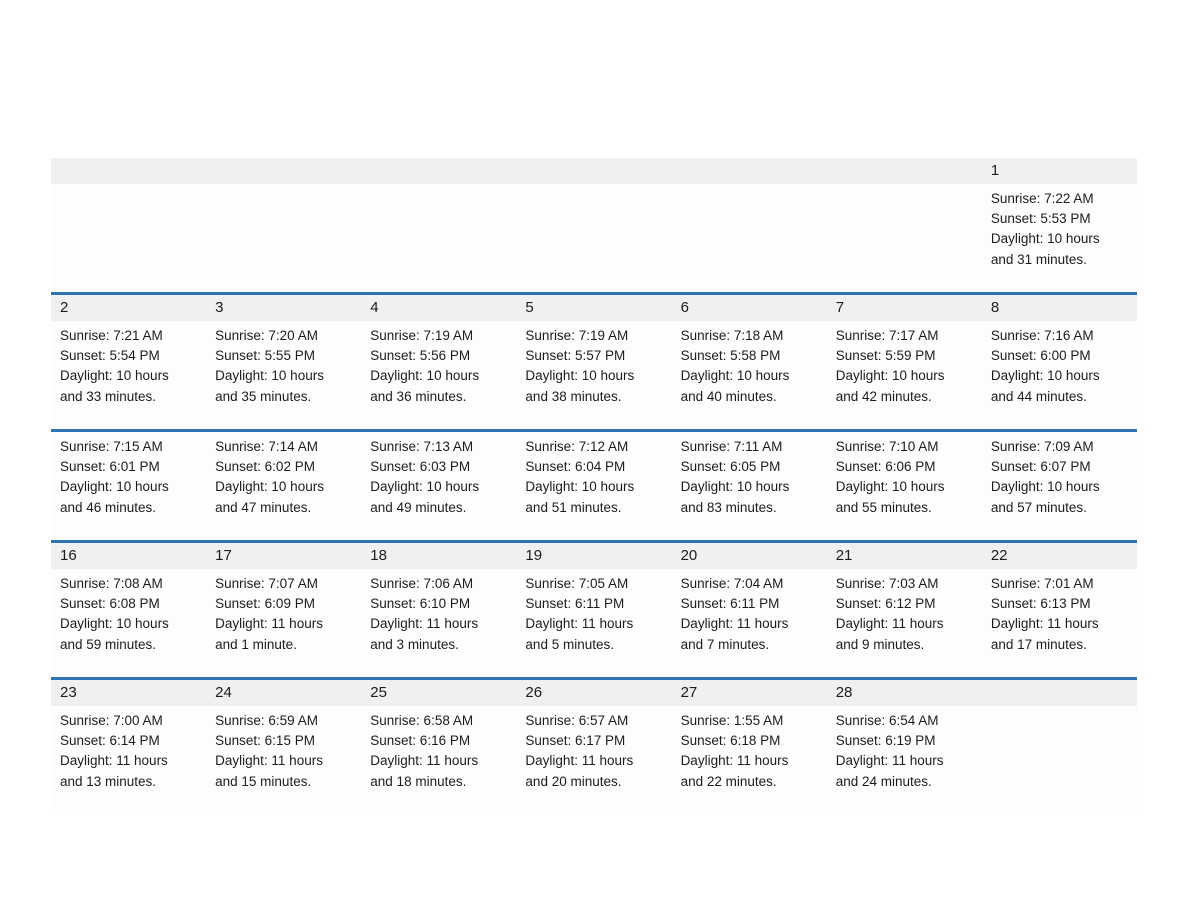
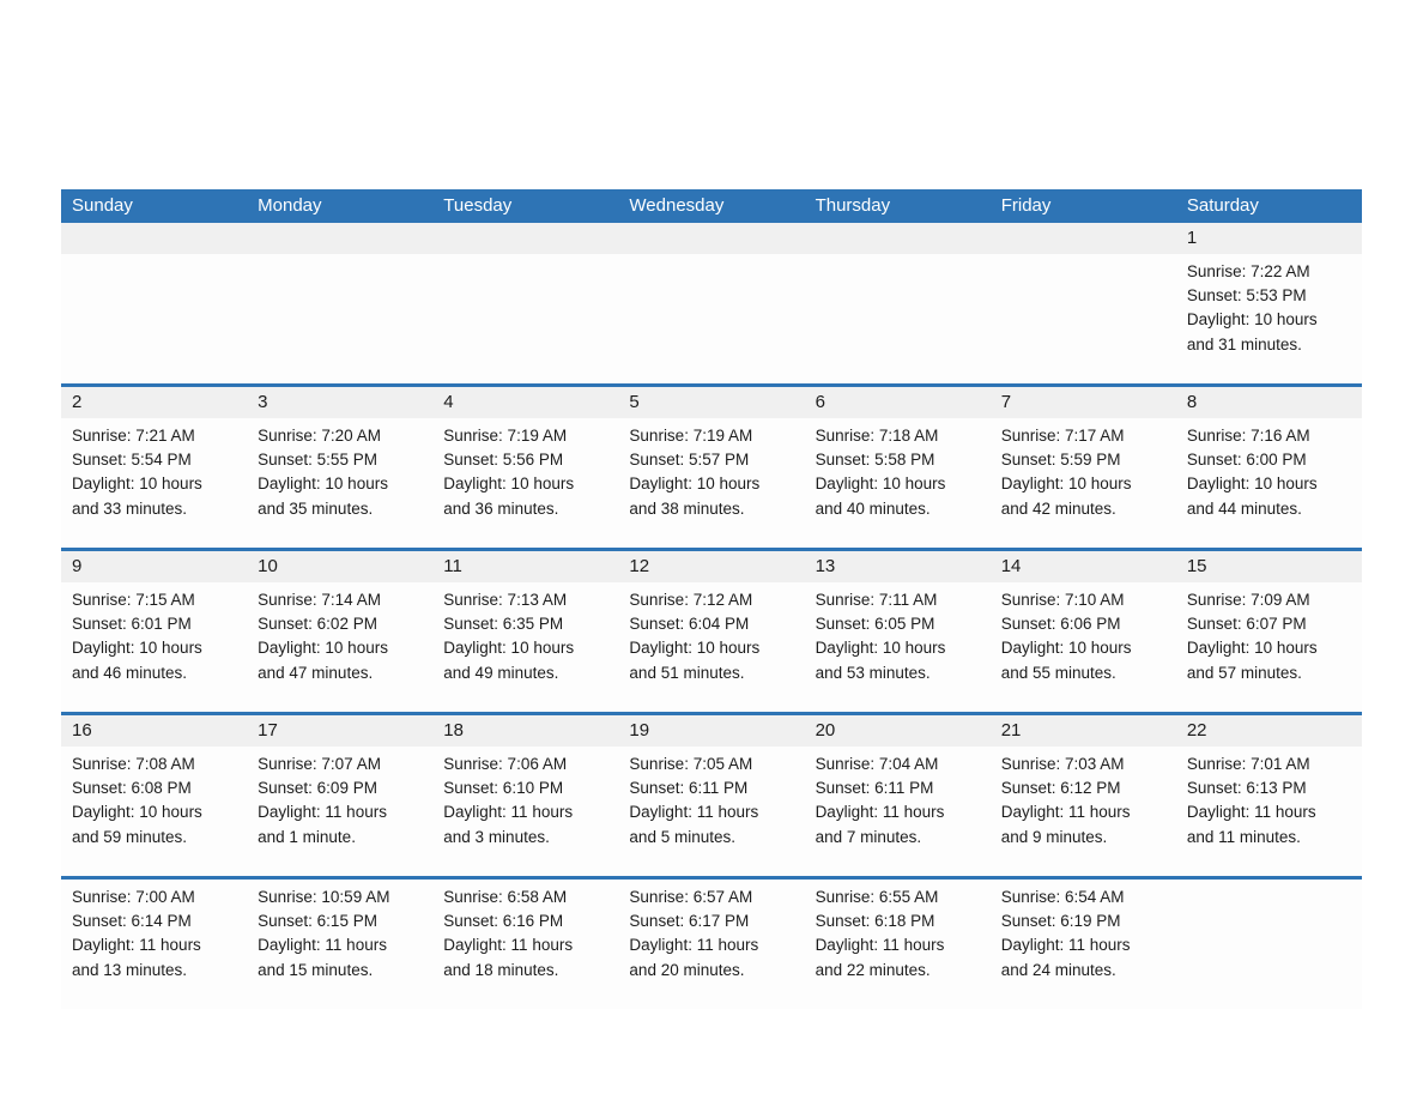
+ Sunday
+ Monday
+ Tuesday
+ Wednesday
+ Thursday
+ Friday
+ Saturday
  1
  Sunrise: 7:22 AM
  Sunset: 5:53 PM
  Daylight: 10 hours
  and 31 minutes.
  2
  3
  4
  5
  6
  7
  8
  Sunrise: 7:21 AM
  Sunset: 5:54 PM
  Daylight: 10 hours
  and 33 minutes.
  Sunrise: 7:20 AM
  Sunset: 5:55 PM
  Daylight: 10 hours
  and 35 minutes.
  Sunrise: 7:19 AM
  Sunset: 5:56 PM
  Daylight: 10 hours
  and 36 minutes.
  Sunrise: 7:19 AM
  Sunset: 5:57 PM
  Daylight: 10 hours
  and 38 minutes.
  Sunrise: 7:18 AM
  Sunset: 5:58 PM
  Daylight: 10 hours
  and 40 minutes.
  Sunrise: 7:17 AM
  Sunset: 5:59 PM
  Daylight: 10 hours
  and 42 minutes.
  Sunrise: 7:16 AM
  Sunset: 6:00 PM
  Daylight: 10 hours
  and 44 minutes.
+ 9
+ 10
+ 11
+ 12
+ 13
+ 14
+ 15
  Sunrise: 7:15 AM
  Sunset: 6:01 PM
  Daylight: 10 hours
  and 46 minutes.
  Sunrise: 7:14 AM
  Sunset: 6:02 PM
  Daylight: 10 hours
  and 47 minutes.
  Sunrise: 7:13 AM
- Sunset: 6:03 PM
+ Sunset: 6:35 PM
  Daylight: 10 hours
  and 49 minutes.
  Sunrise: 7:12 AM
  Sunset: 6:04 PM
  Daylight: 10 hours
  and 51 minutes.
  Sunrise: 7:11 AM
  Sunset: 6:05 PM
  Daylight: 10 hours
- and 83 minutes.
+ and 53 minutes.
  Sunrise: 7:10 AM
  Sunset: 6:06 PM
  Daylight: 10 hours
  and 55 minutes.
  Sunrise: 7:09 AM
  Sunset: 6:07 PM
  Daylight: 10 hours
  and 57 minutes.
  16
  17
  18
  19
  20
  21
  22
  Sunrise: 7:08 AM
  Sunset: 6:08 PM
  Daylight: 10 hours
  and 59 minutes.
  Sunrise: 7:07 AM
  Sunset: 6:09 PM
  Daylight: 11 hours
  and 1 minute.
  Sunrise: 7:06 AM
  Sunset: 6:10 PM
  Daylight: 11 hours
  and 3 minutes.
  Sunrise: 7:05 AM
  Sunset: 6:11 PM
  Daylight: 11 hours
  and 5 minutes.
  Sunrise: 7:04 AM
  Sunset: 6:11 PM
  Daylight: 11 hours
  and 7 minutes.
  Sunrise: 7:03 AM
  Sunset: 6:12 PM
  Daylight: 11 hours
  and 9 minutes.
  Sunrise: 7:01 AM
  Sunset: 6:13 PM
  Daylight: 11 hours
- and 17 minutes.
+ and 11 minutes.
- 23
- 24
- 25
- 26
- 27
- 28
  Sunrise: 7:00 AM
  Sunset: 6:14 PM
  Daylight: 11 hours
  and 13 minutes.
- Sunrise: 6:59 AM
+ Sunrise: 10:59 AM
  Sunset: 6:15 PM
  Daylight: 11 hours
  and 15 minutes.
  Sunrise: 6:58 AM
  Sunset: 6:16 PM
  Daylight: 11 hours
  and 18 minutes.
  Sunrise: 6:57 AM
  Sunset: 6:17 PM
  Daylight: 11 hours
  and 20 minutes.
- Sunrise: 1:55 AM
+ Sunrise: 6:55 AM
  Sunset: 6:18 PM
  Daylight: 11 hours
  and 22 minutes.
  Sunrise: 6:54 AM
  Sunset: 6:19 PM
  Daylight: 11 hours
  and 24 minutes.
